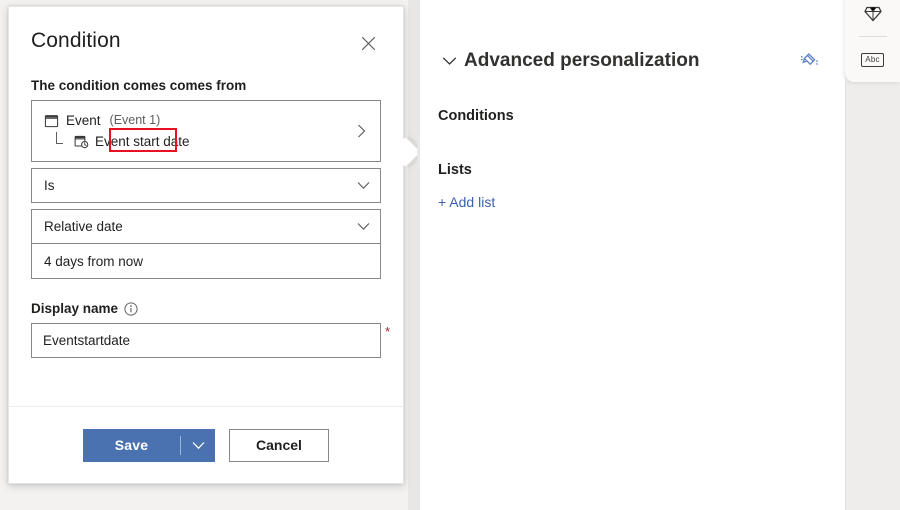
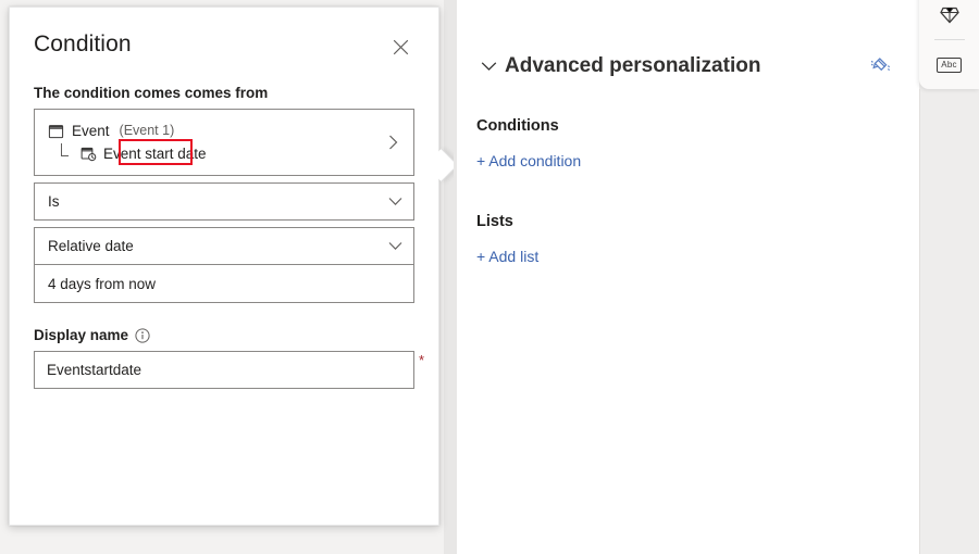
  Condition
  The condition comes comes from
  Event
  (Event 1)
  Event start date
  Is
  Relative date
  4 days from now
  Display name
  Eventstartdate
  *
- Save
- Cancel
  Advanced personalization
  Conditions
+ + Add condition
  Lists
  + Add list
  Abc
